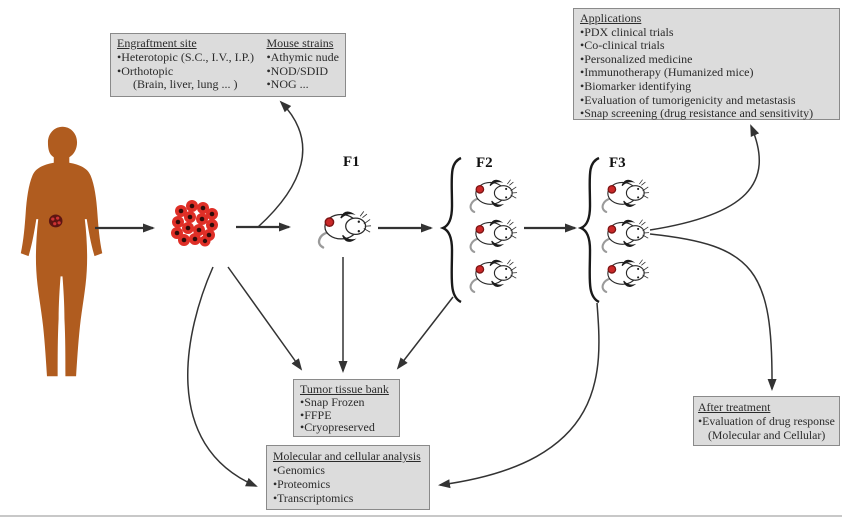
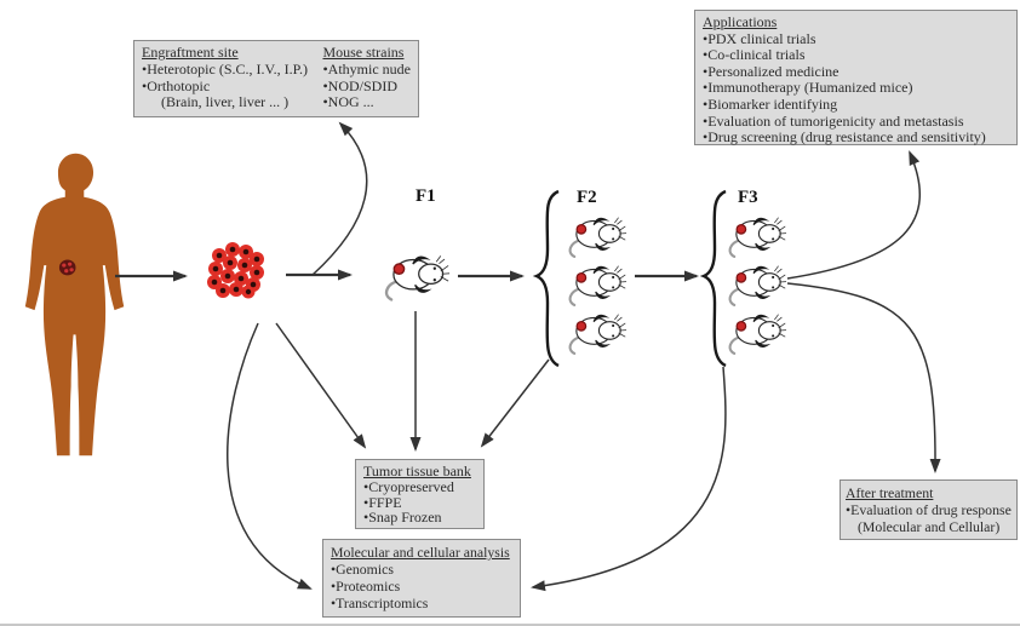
  Engraftment site
  •Heterotopic (S.C., I.V., I.P.)
  •Orthotopic
- (Brain, liver, lung ... )
+ (Brain, liver, liver ... )
  Mouse strains
  •Athymic nude
  •NOD/SDID
  •NOG ...
  Applications
  •PDX clinical trials
  •Co-clinical trials
  •Personalized medicine
  •Immunotherapy (Humanized mice)
  •Biomarker identifying
  •Evaluation of tumorigenicity and metastasis
- •Snap screening (drug resistance and sensitivity)
+ •Drug screening (drug resistance and sensitivity)
  F1
  F2
  F3
  Tumor tissue bank
- •Snap Frozen
+ •Cryopreserved
  •FFPE
- •Cryopreserved
+ •Snap Frozen
  Molecular and cellular analysis
  •Genomics
  •Proteomics
  •Transcriptomics
  After treatment
  •Evaluation of drug response
  (Molecular and Cellular)
